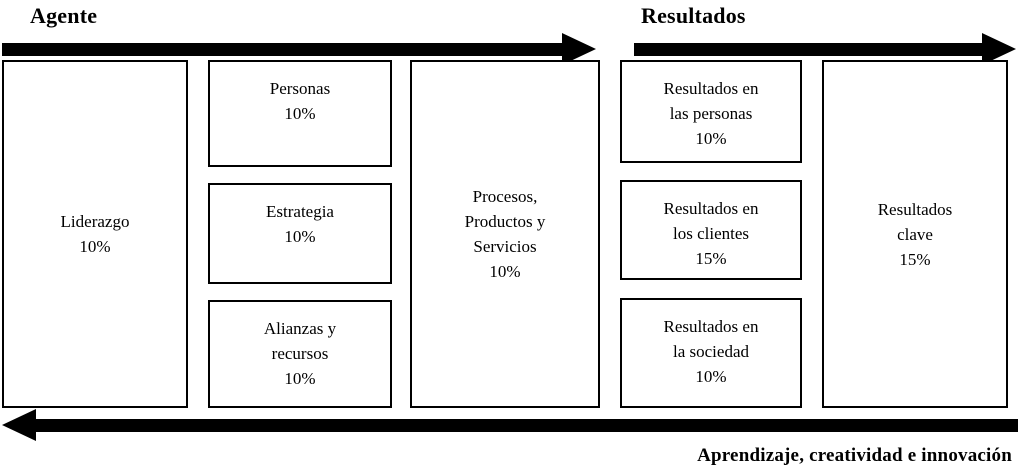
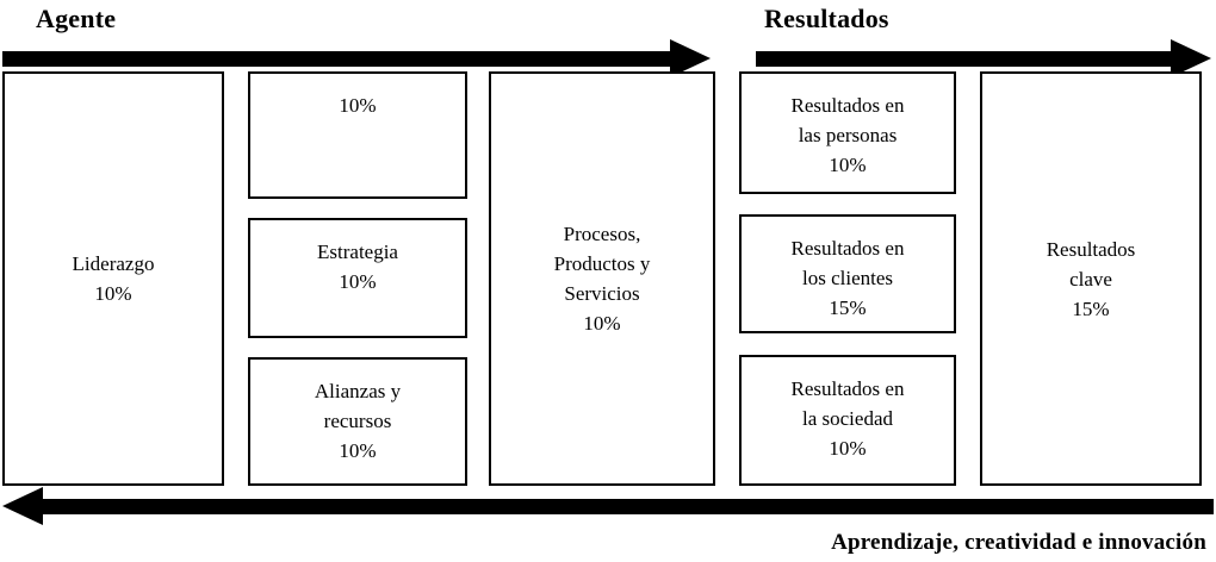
  Agente
  Resultados
  Liderazgo
  10%
- Personas
  10%
  Estrategia
  10%
  Alianzas y
  recursos
  10%
  Procesos,
  Productos y
  Servicios
  10%
  Resultados en
  las personas
  10%
  Resultados en
  los clientes
  15%
  Resultados en
  la sociedad
  10%
  Resultados
  clave
  15%
  Aprendizaje, creatividad e innovación
